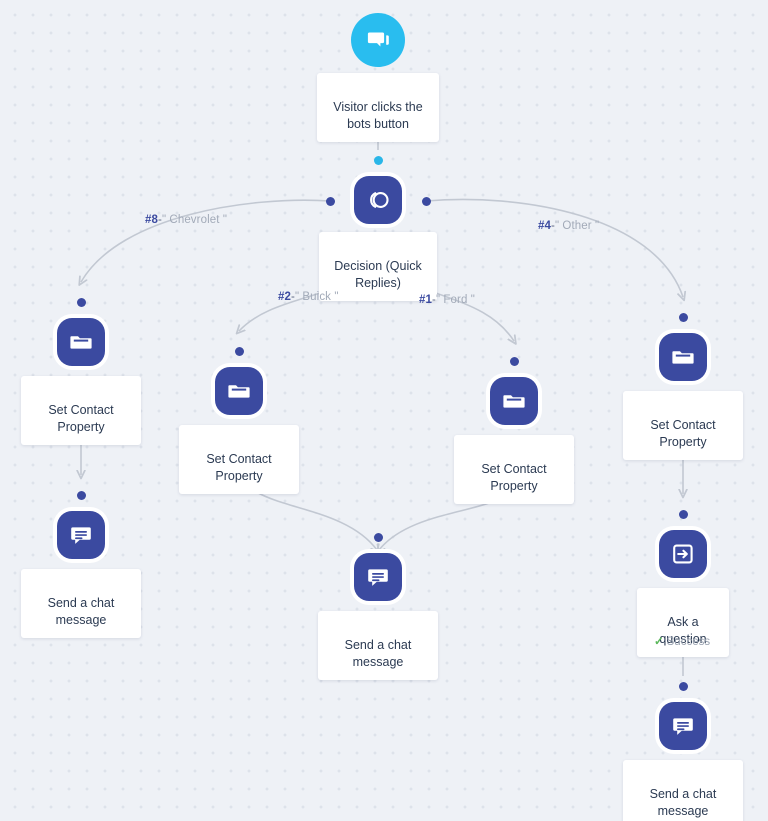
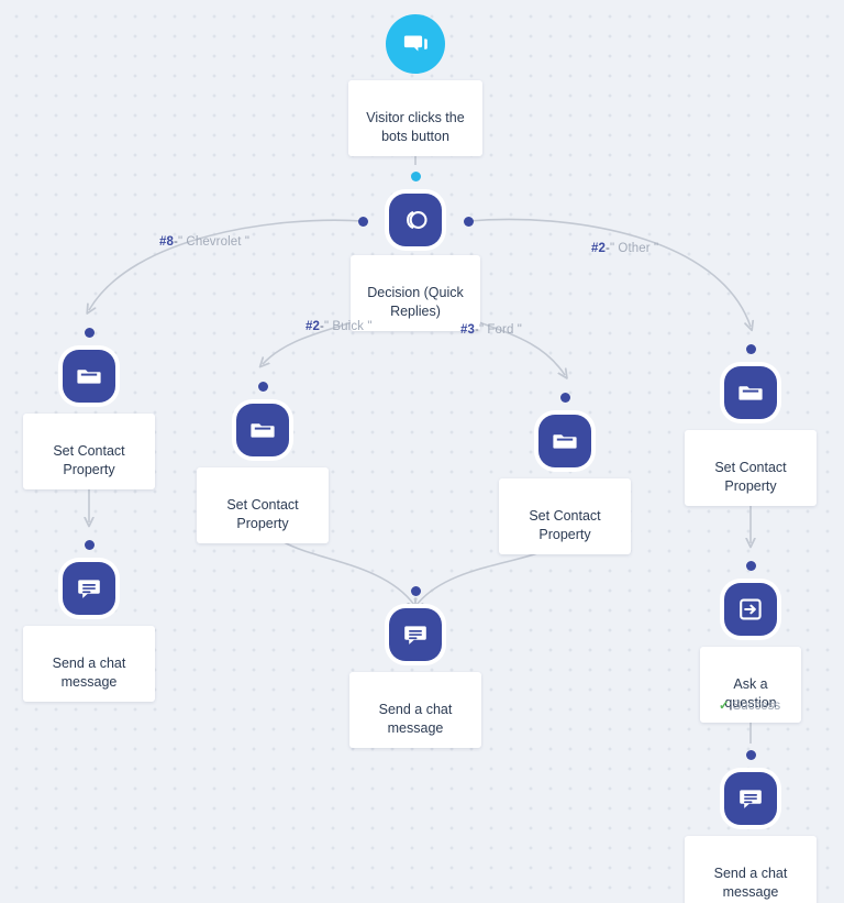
  Visitor clicks the
  bots button
  Decision (Quick
  Replies)
  Set Contact
  Property
  Set Contact
  Property
  Set Contact
  Property
  Set Contact
  Property
  Send a chat
  message
  Send a chat
  message
  Ask a question
  Send a chat
  message
  #8-" Chevrolet "
  #2-" Buick "
- #1-" Ford "
+ #3-" Ford "
- #4-" Other "
+ #2-" Other "
  ✓ Success
